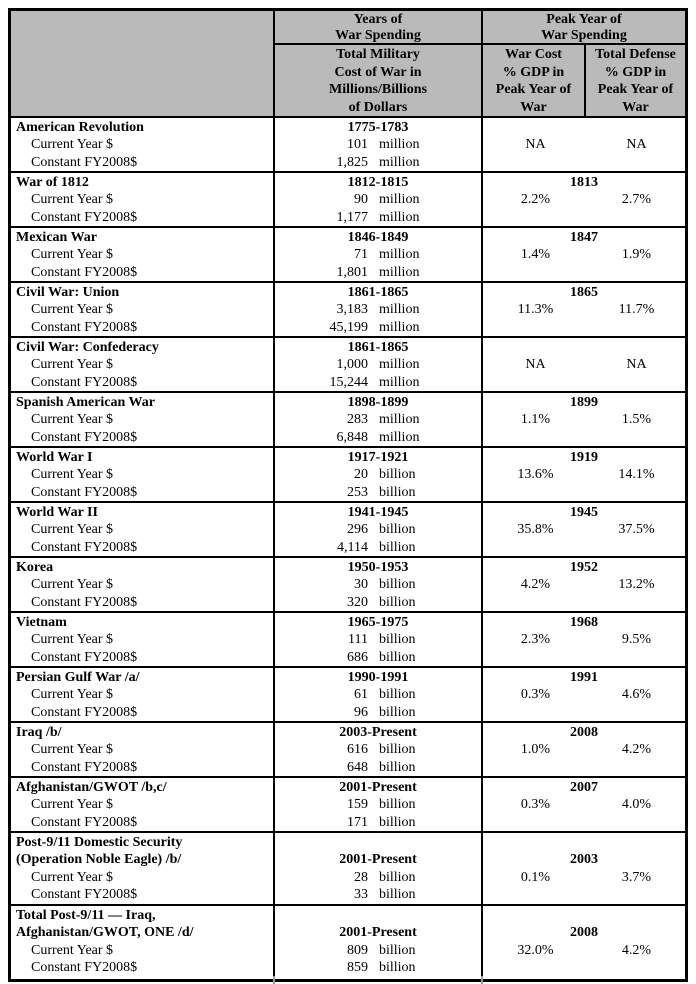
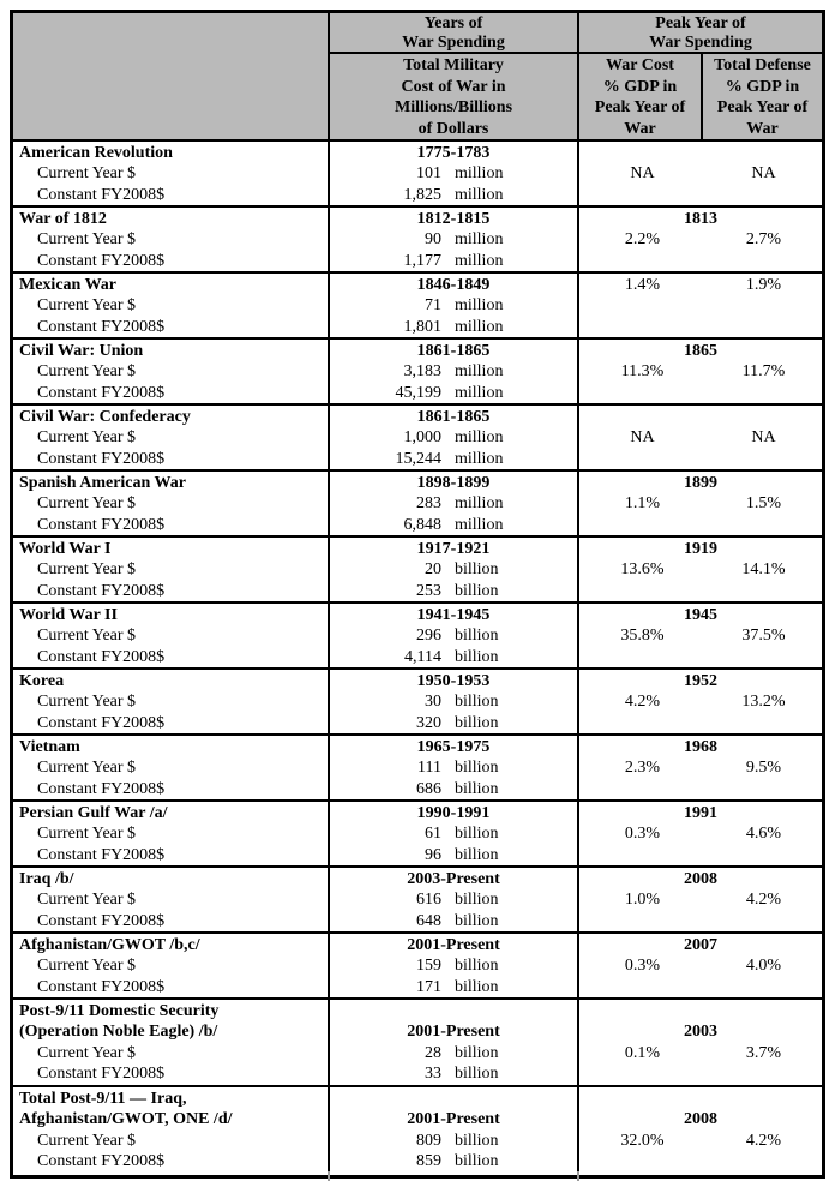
  Years of
  War Spending
  Total Military
  Cost of War in
  Millions/Billions
  of Dollars
  Peak Year of
  War Spending
  War Cost
  % GDP in
  Peak Year of
  War
  Total Defense
  % GDP in
  Peak Year of
  War
  American Revolution
  Current Year $
  Constant FY2008$
  1775-1783
  101
  million
  1,825
  million
  NA
  NA
  War of 1812
  Current Year $
  Constant FY2008$
  1812-1815
  90
  million
  1,177
  million
  1813
  2.2%
  2.7%
  Mexican War
  Current Year $
  Constant FY2008$
  1846-1849
  71
  million
  1,801
  million
- 1847
  1.4%
  1.9%
  Civil War: Union
  Current Year $
  Constant FY2008$
  1861-1865
  3,183
  million
  45,199
  million
  1865
  11.3%
  11.7%
  Civil War: Confederacy
  Current Year $
  Constant FY2008$
  1861-1865
  1,000
  million
  15,244
  million
  NA
  NA
  Spanish American War
  Current Year $
  Constant FY2008$
  1898-1899
  283
  million
  6,848
  million
  1899
  1.1%
  1.5%
  World War I
  Current Year $
  Constant FY2008$
  1917-1921
  20
  billion
  253
  billion
  1919
  13.6%
  14.1%
  World War II
  Current Year $
  Constant FY2008$
  1941-1945
  296
  billion
  4,114
  billion
  1945
  35.8%
  37.5%
  Korea
  Current Year $
  Constant FY2008$
  1950-1953
  30
  billion
  320
  billion
  1952
  4.2%
  13.2%
  Vietnam
  Current Year $
  Constant FY2008$
  1965-1975
  111
  billion
  686
  billion
  1968
  2.3%
  9.5%
  Persian Gulf War /a/
  Current Year $
  Constant FY2008$
  1990-1991
  61
  billion
  96
  billion
  1991
  0.3%
  4.6%
  Iraq /b/
  Current Year $
  Constant FY2008$
  2003-Present
  616
  billion
  648
  billion
  2008
  1.0%
  4.2%
  Afghanistan/GWOT /b,c/
  Current Year $
  Constant FY2008$
  2001-Present
  159
  billion
  171
  billion
  2007
  0.3%
  4.0%
  Post-9/11 Domestic Security
  (Operation Noble Eagle) /b/
  Current Year $
  Constant FY2008$
  2001-Present
  28
  billion
  33
  billion
  2003
  0.1%
  3.7%
  Total Post-9/11 — Iraq,
  Afghanistan/GWOT, ONE /d/
  Current Year $
  Constant FY2008$
  2001-Present
  809
  billion
  859
  billion
  2008
  32.0%
  4.2%
